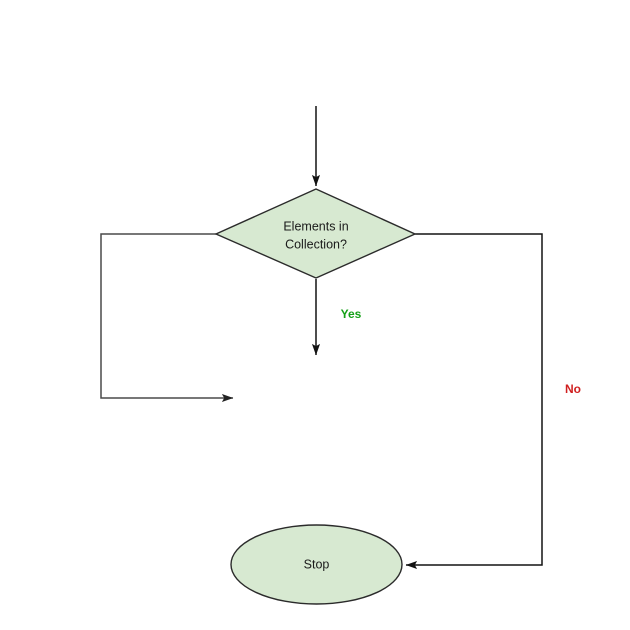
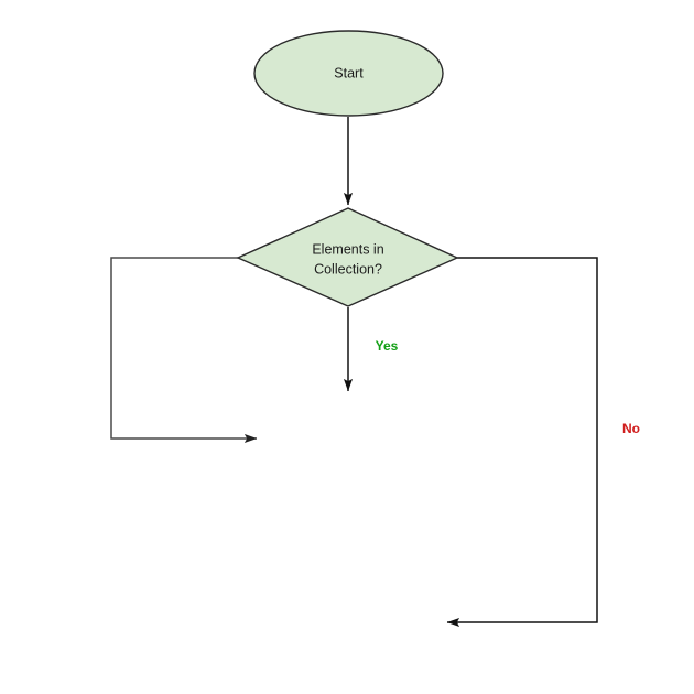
  Yes
  No
+ Start
  Elements in
  Collection?
- Stop
